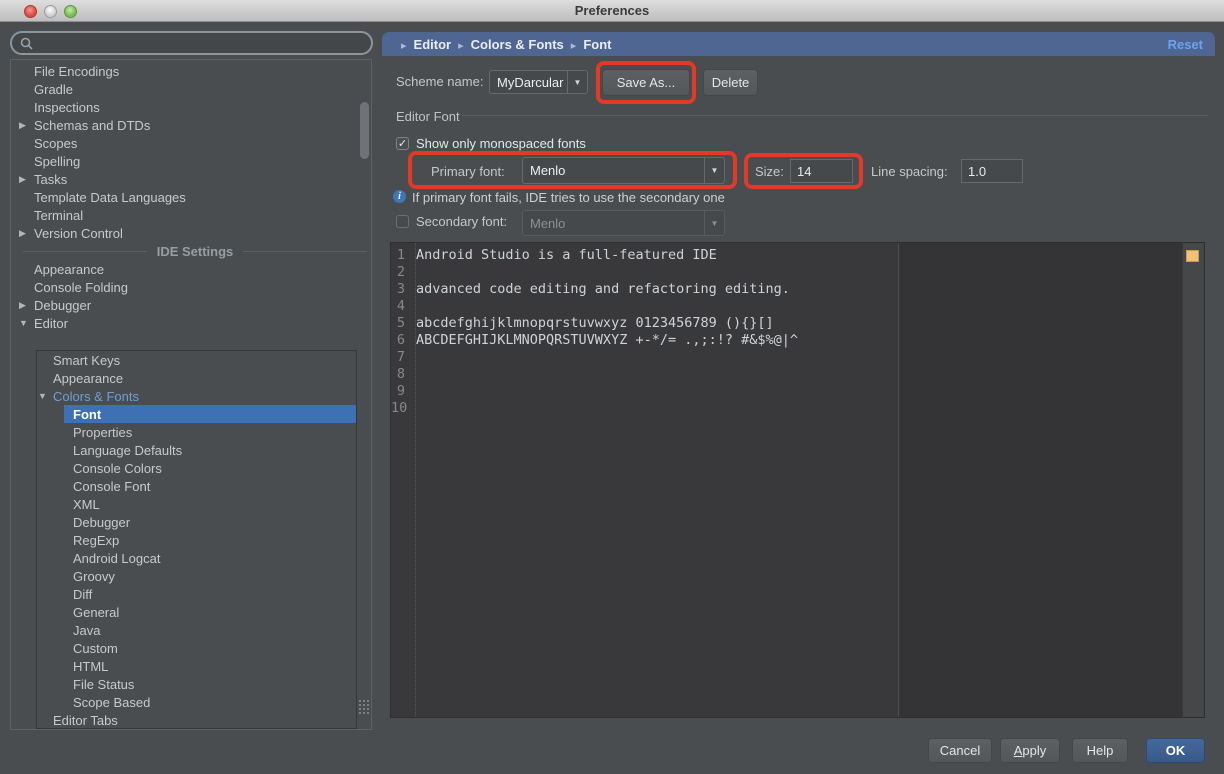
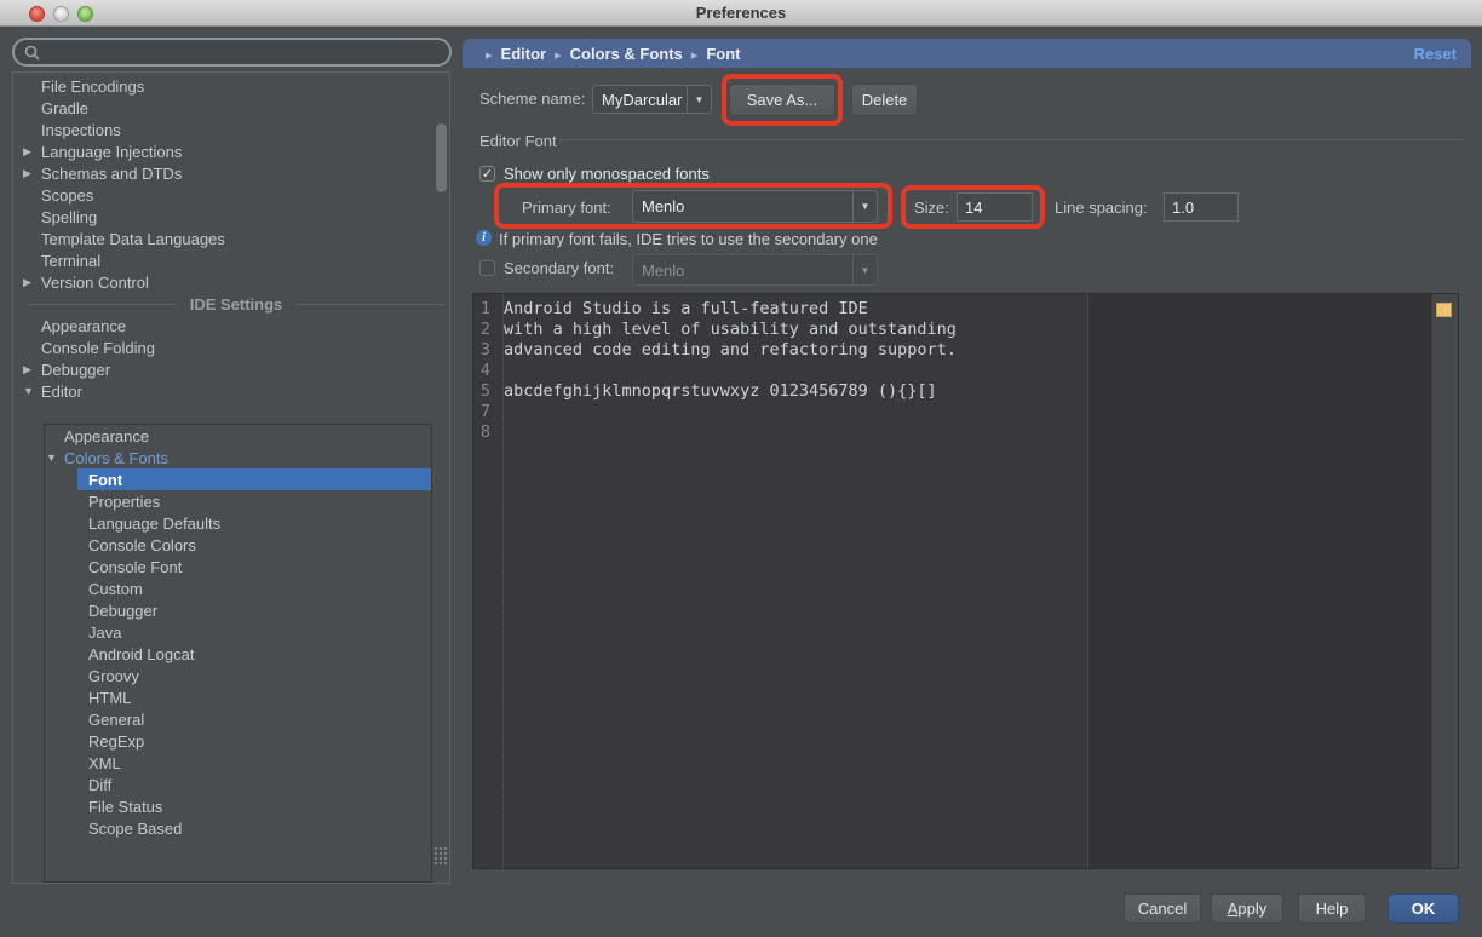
  Preferences
  File Encodings
  Gradle
  Inspections
+ Language Injections
  Schemas and DTDs
  Scopes
  Spelling
- Tasks
  Template Data Languages
  Terminal
  Version Control
  IDE Settings
  Appearance
  Console Folding
  Debugger
  Editor
- Smart Keys
  Appearance
  Colors & Fonts
  Font
  Properties
  Language Defaults
  Console Colors
  Console Font
- XML
+ Custom
  Debugger
- RegExp
+ Java
  Android Logcat
  Groovy
- Diff
+ HTML
  General
- Java
+ RegExp
- Custom
+ XML
- HTML
+ Diff
  File Status
  Scope Based
- Editor Tabs
  Editor
  Colors & Fonts
  Font
  Reset
  Scheme name:
  MyDarcular
  ▼
  Save As...
  Delete
  Editor Font
  ✓
  Show only monospaced fonts
  Primary font:
  Menlo
  ▼
  Size:
  14
  Line spacing:
  1.0
  i
  If primary font fails, IDE tries to use the secondary one
  Secondary font:
  Menlo
  ▼
  1
  Android Studio is a full-featured IDE
  2
+ with a high level of usability and outstanding
  3
- advanced code editing and refactoring editing.
+ advanced code editing and refactoring support.
  4
  5
  abcdefghijklmnopqrstuvwxyz 0123456789 (){}[]
- 6
- ABCDEFGHIJKLMNOPQRSTUVWXYZ +-*/= .,;:!? #&$%@|^
  7
  8
- 9
- 10
  Cancel
  Apply
  Help
  OK
